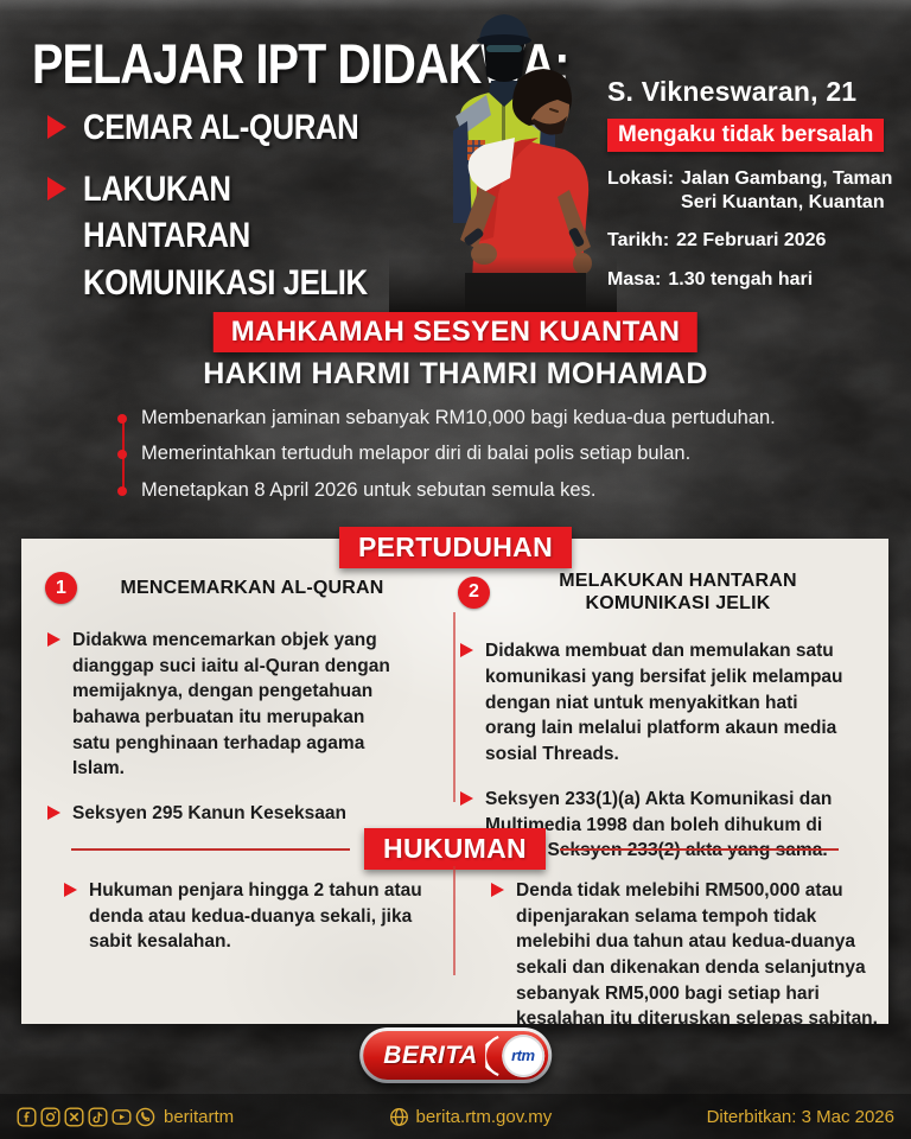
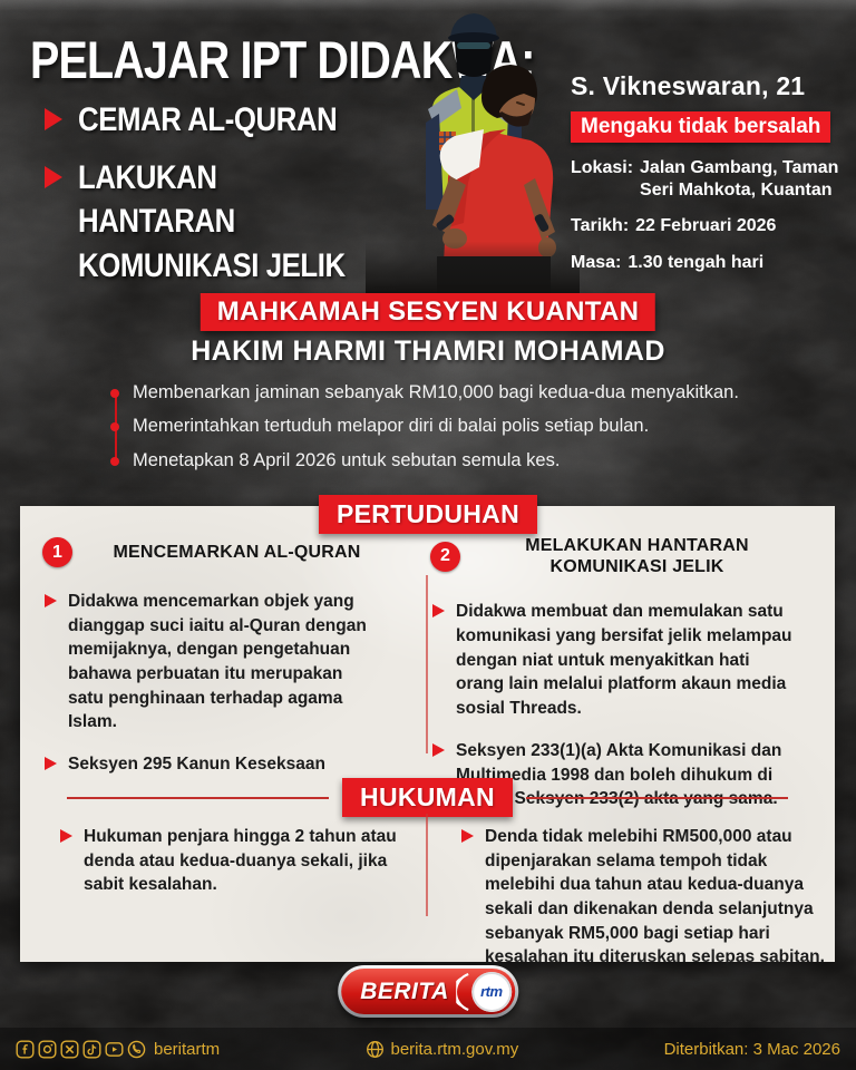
  CEMAR AL-QURAN
  LAKUKAN HANTARAN KOMUNIKASI JELIK
  S. Vikneswaran, 21
  Mengaku tidak bersalah
  Lokasi:
- Jalan Gambang, Taman Seri Kuantan, Kuantan
+ Jalan Gambang, Taman Seri Mahkota, Kuantan
  Tarikh:
  22 Februari 2026
  Masa:
  1.30 tengah hari
  MAHKAMAH SESYEN KUANTAN
  HAKIM HARMI THAMRI MOHAMAD
- Membenarkan jaminan sebanyak RM10,000 bagi kedua-dua pertuduhan.
+ Membenarkan jaminan sebanyak RM10,000 bagi kedua-dua menyakitkan.
  Memerintahkan tertuduh melapor diri di balai polis setiap bulan.
  Menetapkan 8 April 2026 untuk sebutan semula kes.
  PERTUDUHAN
  1
  MENCEMARKAN AL-QURAN
  Didakwa mencemarkan objek yang dianggap suci iaitu al-Quran dengan memijaknya, dengan pengetahuan bahawa perbuatan itu merupakan satu penghinaan terhadap agama Islam.
  Seksyen 295 Kanun Keseksaan
  2
  MELAKUKAN HANTARAN KOMUNIKASI JELIK
  Didakwa membuat dan memulakan satu komunikasi yang bersifat jelik melampau dengan niat untuk menyakitkan hati orang lain melalui platform akaun media sosial Threads.
  Seksyen 233(1)(a) Akta Komunikasi dan Multimedia 1998 dan boleh dihukum di Seksyen 233(2) akta yang sama.
  HUKUMAN
  Hukuman penjara hingga 2 tahun atau denda atau kedua-duanya sekali, jika sabit kesalahan.
  Denda tidak melebihi RM500,000 atau dipenjarakan selama tempoh tidak melebihi dua tahun atau kedua-duanya sekali dan dikenakan denda selanjutnya sebanyak RM5,000 bagi setiap hari kesalahan itu diteruskan selepas sabitan.
  BERITA
  rtm
  beritartm
  berita.rtm.gov.my
  Diterbitkan: 3 Mac 2026
